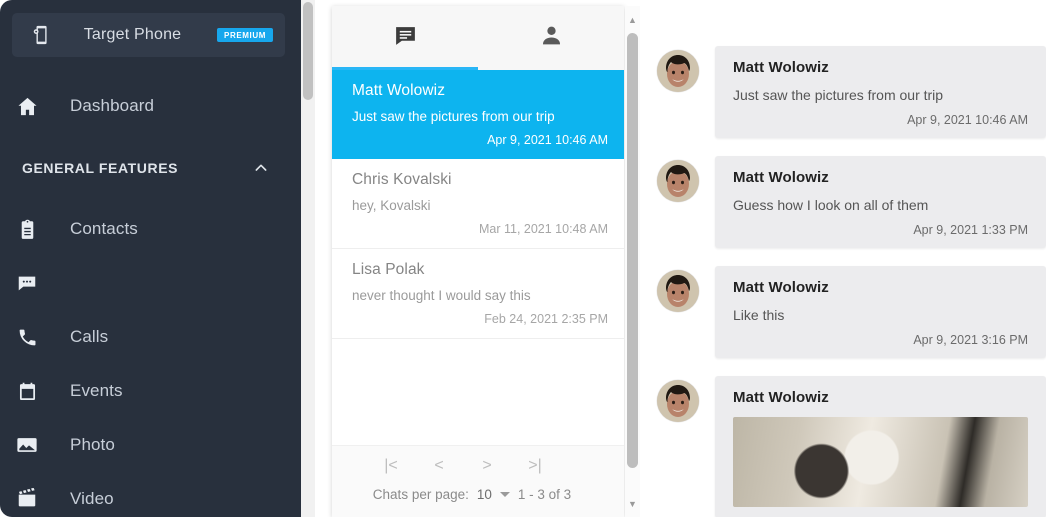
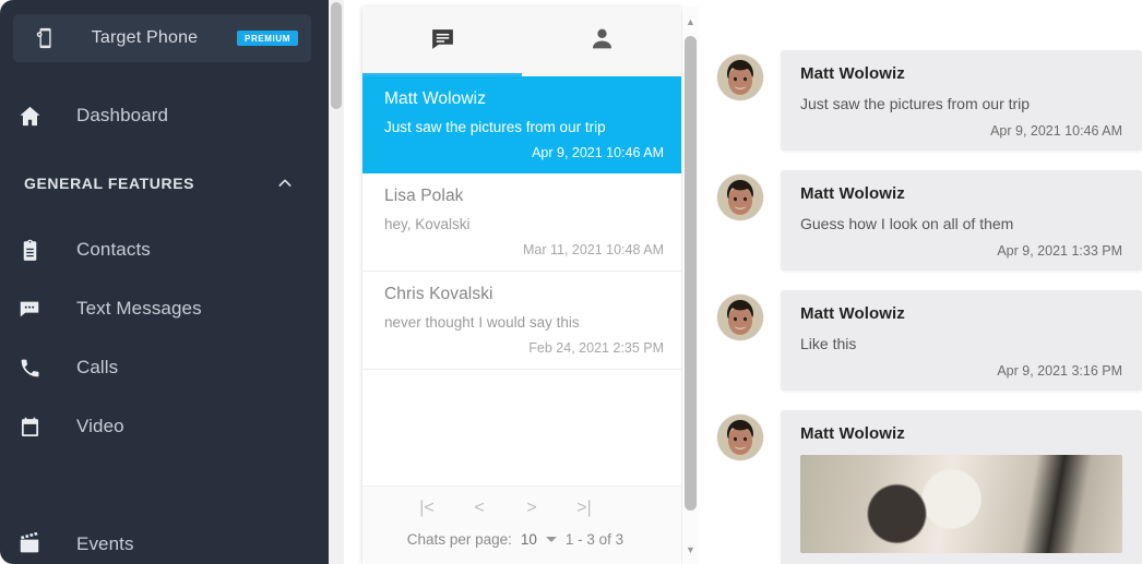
  Target Phone
  PREMIUM
  Dashboard
  GENERAL FEATURES
  Contacts
+ Text Messages
  Calls
- Events
+ Video
- Photo
- Video
+ Events
  Matt Wolowiz
  Just saw the pictures from our trip
  Apr 9, 2021 10:46 AM
- Chris Kovalski
+ Lisa Polak
  hey, Kovalski
  Mar 11, 2021 10:48 AM
- Lisa Polak
+ Chris Kovalski
  never thought I would say this
  Feb 24, 2021 2:35 PM
  |<
  <
  >
  >|
  Chats per page:
  10
  1 - 3 of 3
  ▲
  ▼
  Matt Wolowiz
  Just saw the pictures from our trip
  Apr 9, 2021 10:46 AM
  Matt Wolowiz
  Guess how I look on all of them
  Apr 9, 2021 1:33 PM
  Matt Wolowiz
  Like this
  Apr 9, 2021 3:16 PM
  Matt Wolowiz
